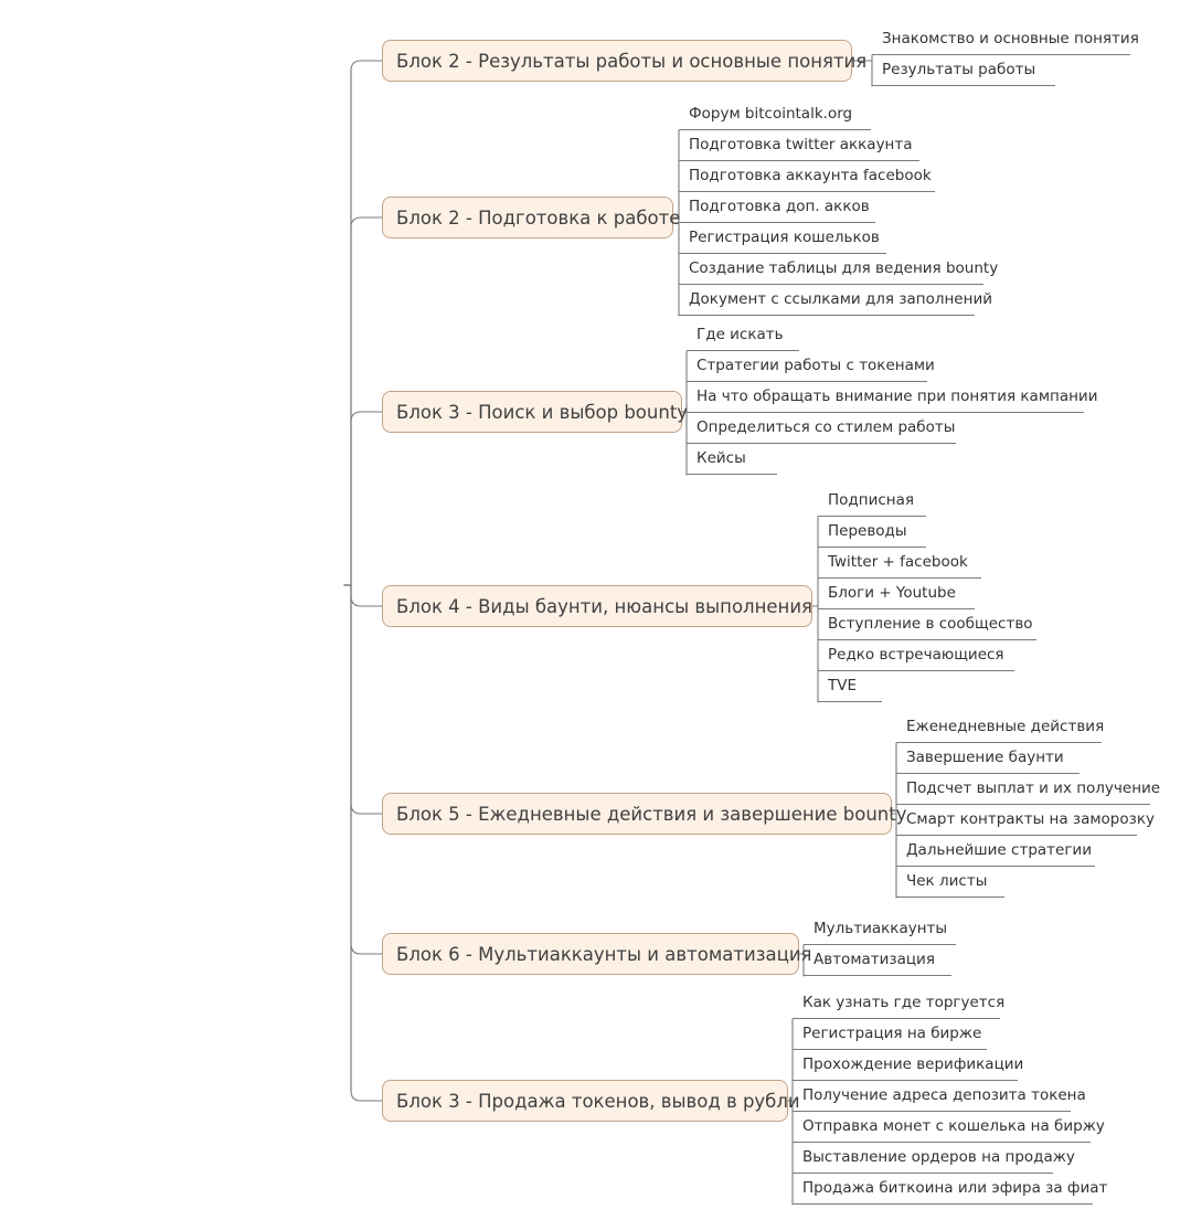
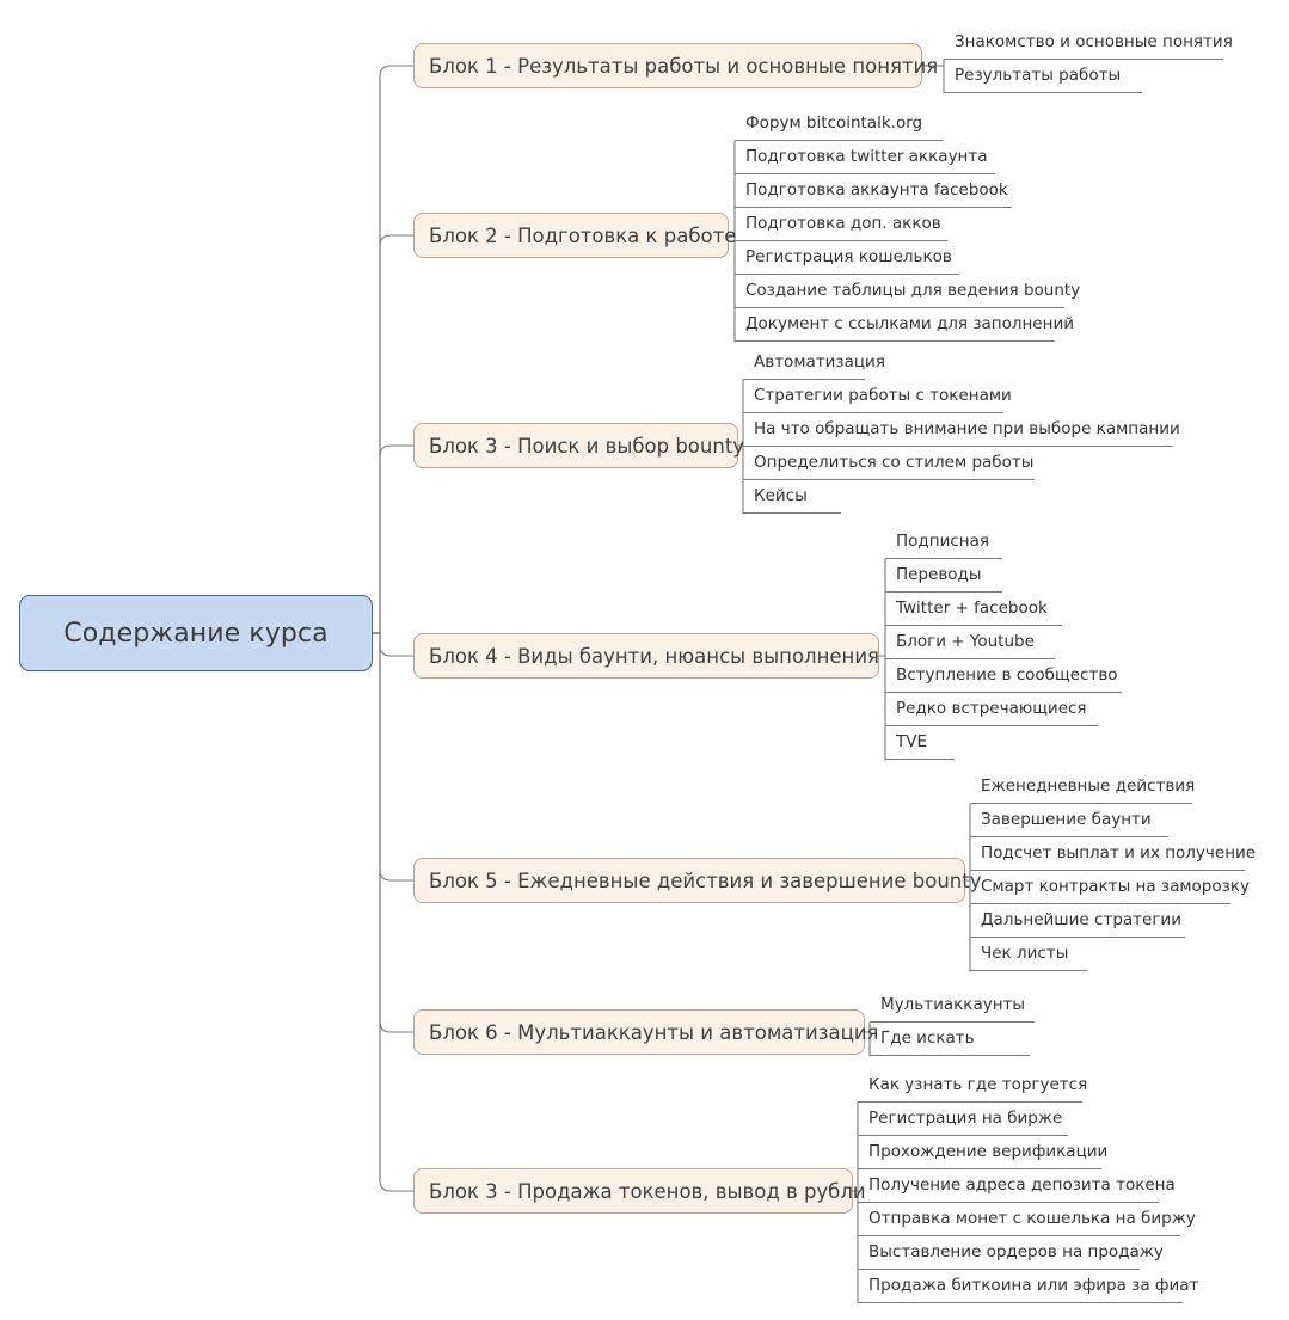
+ Содержание курса
- Блок 2 - Результаты работы и основные понятия
+ Блок 1 - Результаты работы и основные понятия
  Знакомство и основные понятия
  Результаты работы
  Блок 2 - Подготовка к работе
  Форум bitcointalk.org
  Подготовка twitter аккаунта
  Подготовка аккаунта facebook
  Подготовка доп. акков
  Регистрация кошельков
  Создание таблицы для ведения bounty
  Документ с ссылками для заполнений
  Блок 3 - Поиск и выбор bounty
- Где искать
+ Автоматизация
  Стратегии работы с токенами
- На что обращать внимание при понятия кампании
+ На что обращать внимание при выборе кампании
  Определиться со стилем работы
  Кейсы
  Блок 4 - Виды баунти, нюансы выполнения
  Подписная
  Переводы
  Twitter + facebook
  Блоги + Youtube
  Вступление в сообщество
  Редко встречающиеся
  TVE
  Блок 5 - Ежедневные действия и завершение bounty
  Еженедневные действия
  Завершение баунти
  Подсчет выплат и их получение
  Смарт контракты на заморозку
  Дальнейшие стратегии
  Чек листы
  Блок 6 - Мультиаккаунты и автоматизация
  Мультиаккаунты
- Автоматизация
+ Где искать
  Блок 3 - Продажа токенов, вывод в рубли
  Как узнать где торгуется
  Регистрация на бирже
  Прохождение верификации
  Получение адреса депозита токена
  Отправка монет с кошелька на биржу
  Выставление ордеров на продажу
  Продажа биткоина или эфира за фиат
